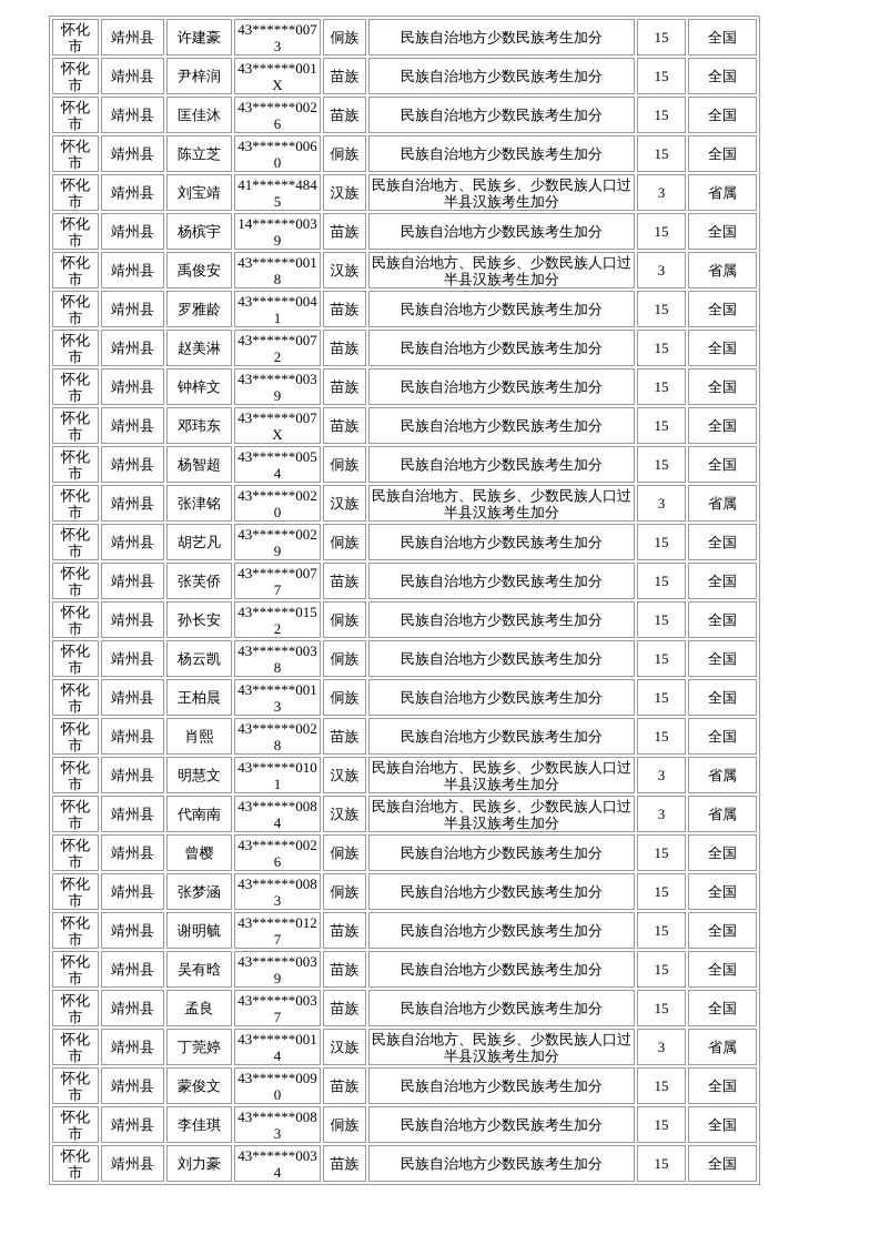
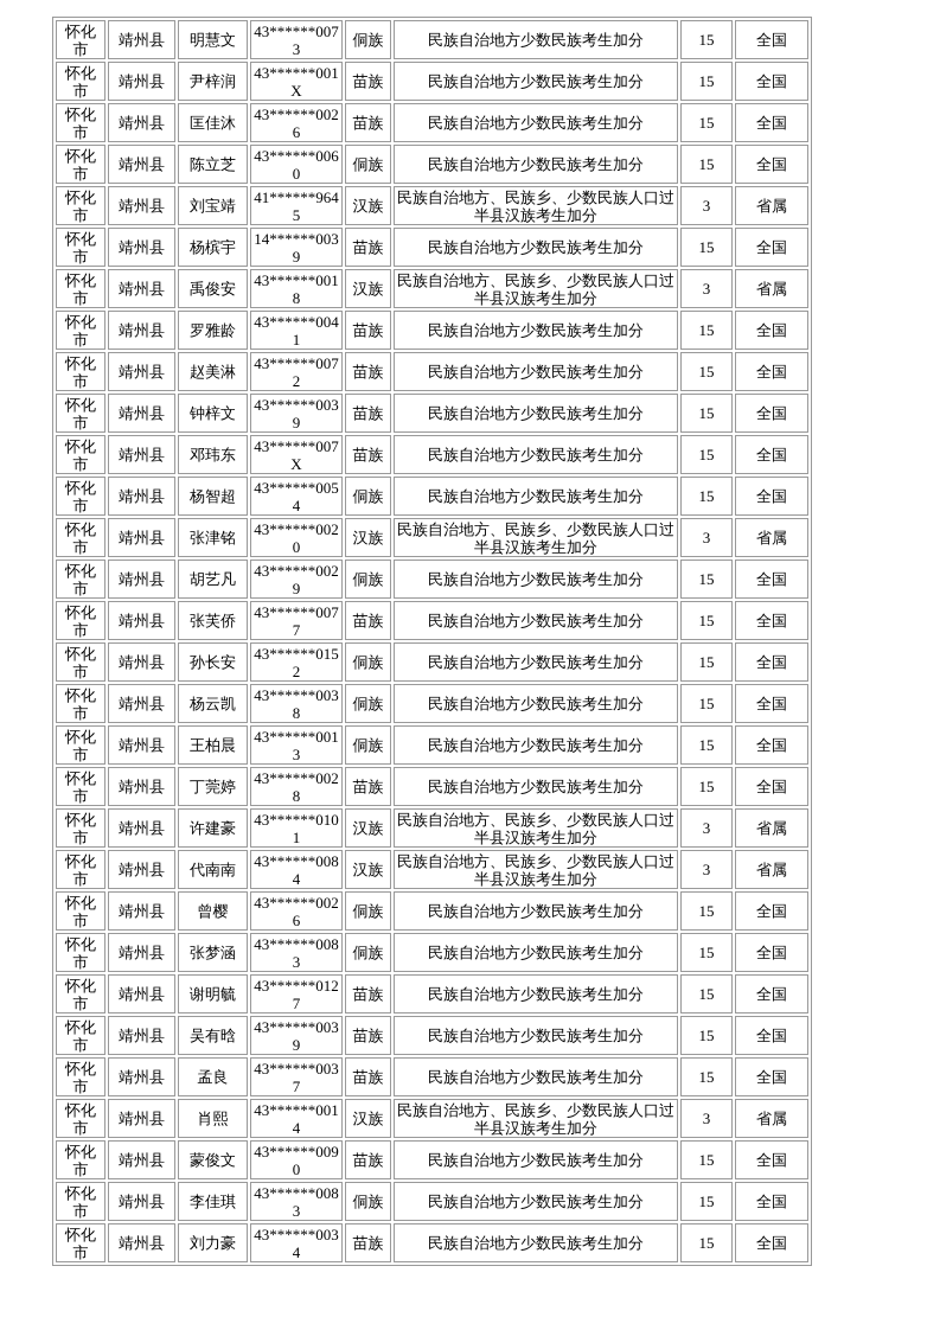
- 怀化市	靖州县	许建豪	43******0073	侗族	民族自治地方少数民族考生加分	15	全国
+ 怀化市	靖州县	明慧文	43******0073	侗族	民族自治地方少数民族考生加分	15	全国
  怀化市	靖州县	尹梓润	43******001X	苗族	民族自治地方少数民族考生加分	15	全国
  怀化市	靖州县	匡佳沐	43******0026	苗族	民族自治地方少数民族考生加分	15	全国
  怀化市	靖州县	陈立芝	43******0060	侗族	民族自治地方少数民族考生加分	15	全国
- 怀化市	靖州县	刘宝靖	41******4845	汉族	民族自治地方、民族乡、少数民族人口过半县汉族考生加分	3	省属
+ 怀化市	靖州县	刘宝靖	41******9645	汉族	民族自治地方、民族乡、少数民族人口过半县汉族考生加分	3	省属
  怀化市	靖州县	杨槟宇	14******0039	苗族	民族自治地方少数民族考生加分	15	全国
  怀化市	靖州县	禹俊安	43******0018	汉族	民族自治地方、民族乡、少数民族人口过半县汉族考生加分	3	省属
  怀化市	靖州县	罗雅龄	43******0041	苗族	民族自治地方少数民族考生加分	15	全国
  怀化市	靖州县	赵美淋	43******0072	苗族	民族自治地方少数民族考生加分	15	全国
  怀化市	靖州县	钟梓文	43******0039	苗族	民族自治地方少数民族考生加分	15	全国
  怀化市	靖州县	邓玮东	43******007X	苗族	民族自治地方少数民族考生加分	15	全国
  怀化市	靖州县	杨智超	43******0054	侗族	民族自治地方少数民族考生加分	15	全国
  怀化市	靖州县	张津铭	43******0020	汉族	民族自治地方、民族乡、少数民族人口过半县汉族考生加分	3	省属
  怀化市	靖州县	胡艺凡	43******0029	侗族	民族自治地方少数民族考生加分	15	全国
  怀化市	靖州县	张芙侨	43******0077	苗族	民族自治地方少数民族考生加分	15	全国
  怀化市	靖州县	孙长安	43******0152	侗族	民族自治地方少数民族考生加分	15	全国
  怀化市	靖州县	杨云凯	43******0038	侗族	民族自治地方少数民族考生加分	15	全国
  怀化市	靖州县	王柏晨	43******0013	侗族	民族自治地方少数民族考生加分	15	全国
- 怀化市	靖州县	肖熙	43******0028	苗族	民族自治地方少数民族考生加分	15	全国
+ 怀化市	靖州县	丁莞婷	43******0028	苗族	民族自治地方少数民族考生加分	15	全国
- 怀化市	靖州县	明慧文	43******0101	汉族	民族自治地方、民族乡、少数民族人口过半县汉族考生加分	3	省属
+ 怀化市	靖州县	许建豪	43******0101	汉族	民族自治地方、民族乡、少数民族人口过半县汉族考生加分	3	省属
  怀化市	靖州县	代南南	43******0084	汉族	民族自治地方、民族乡、少数民族人口过半县汉族考生加分	3	省属
  怀化市	靖州县	曾樱	43******0026	侗族	民族自治地方少数民族考生加分	15	全国
  怀化市	靖州县	张梦涵	43******0083	侗族	民族自治地方少数民族考生加分	15	全国
  怀化市	靖州县	谢明毓	43******0127	苗族	民族自治地方少数民族考生加分	15	全国
  怀化市	靖州县	吴有晗	43******0039	苗族	民族自治地方少数民族考生加分	15	全国
  怀化市	靖州县	孟良	43******0037	苗族	民族自治地方少数民族考生加分	15	全国
- 怀化市	靖州县	丁莞婷	43******0014	汉族	民族自治地方、民族乡、少数民族人口过半县汉族考生加分	3	省属
+ 怀化市	靖州县	肖熙	43******0014	汉族	民族自治地方、民族乡、少数民族人口过半县汉族考生加分	3	省属
  怀化市	靖州县	蒙俊文	43******0090	苗族	民族自治地方少数民族考生加分	15	全国
  怀化市	靖州县	李佳琪	43******0083	侗族	民族自治地方少数民族考生加分	15	全国
  怀化市	靖州县	刘力豪	43******0034	苗族	民族自治地方少数民族考生加分	15	全国
